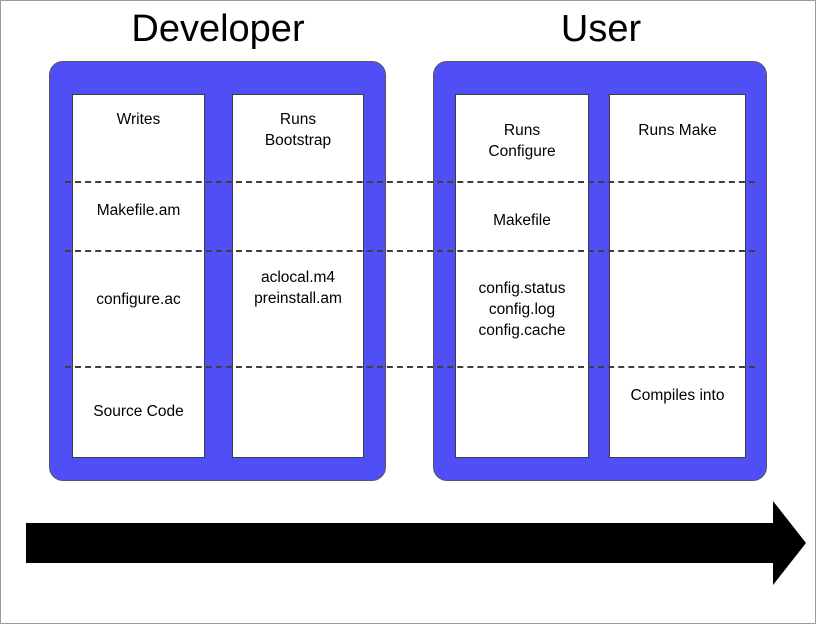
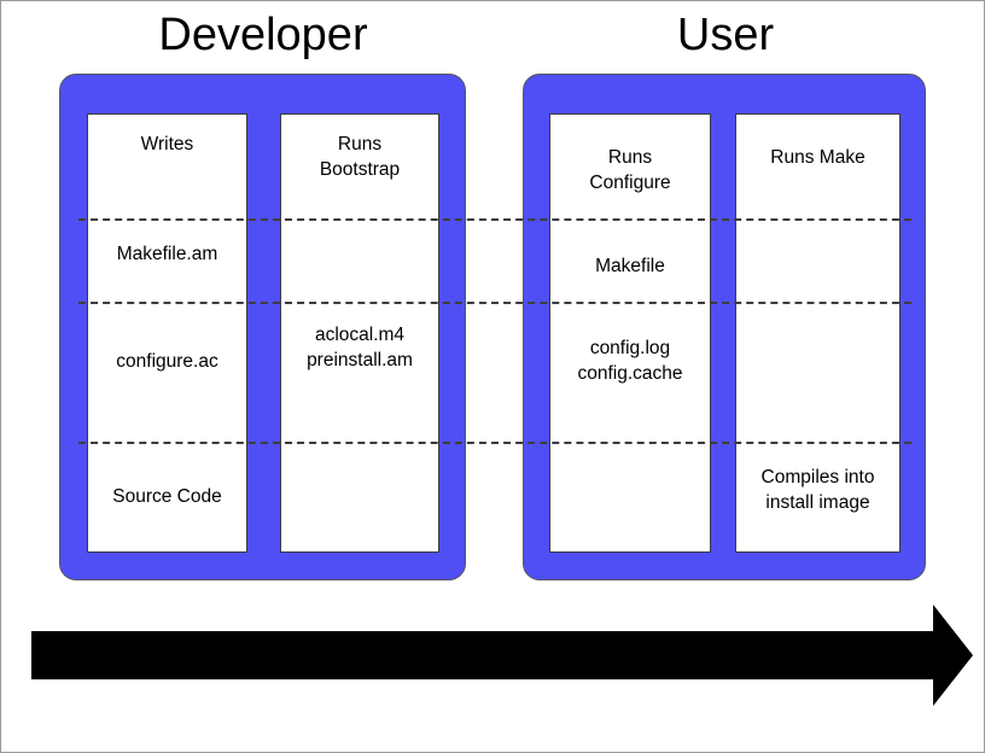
  Developer
  User
  Writes
  Makefile.am
  configure.ac
  Source Code
  Runs
  Bootstrap
  aclocal.m4
  preinstall.am
  Runs
  Configure
  Makefile
- config.status
  config.log
  config.cache
  Runs Make
  Compiles into
+ install image
